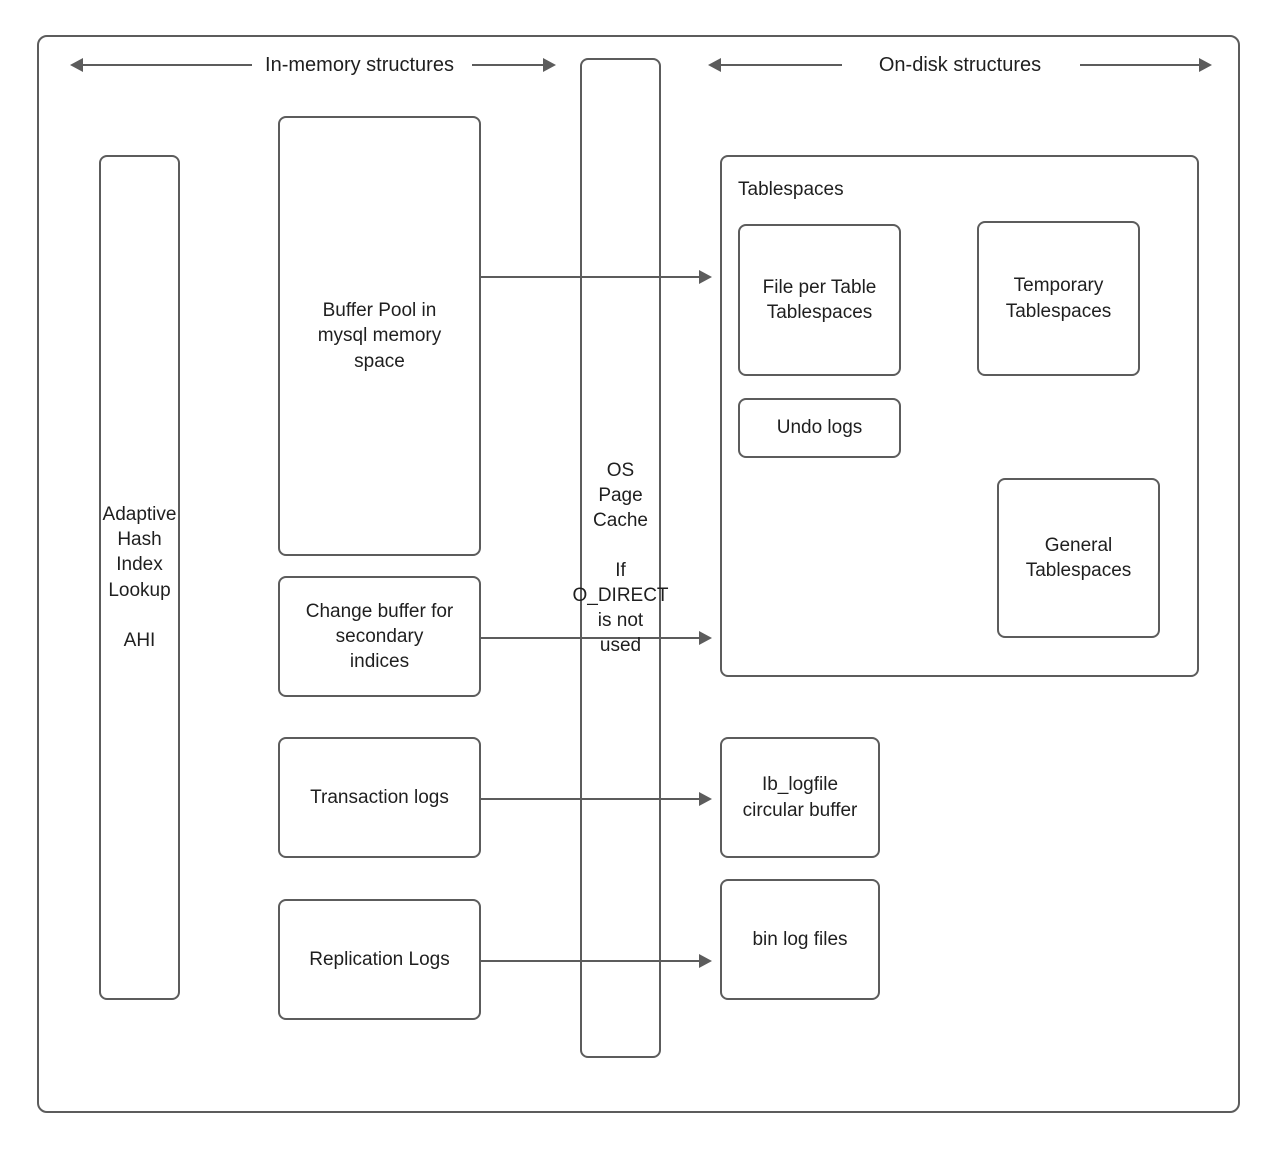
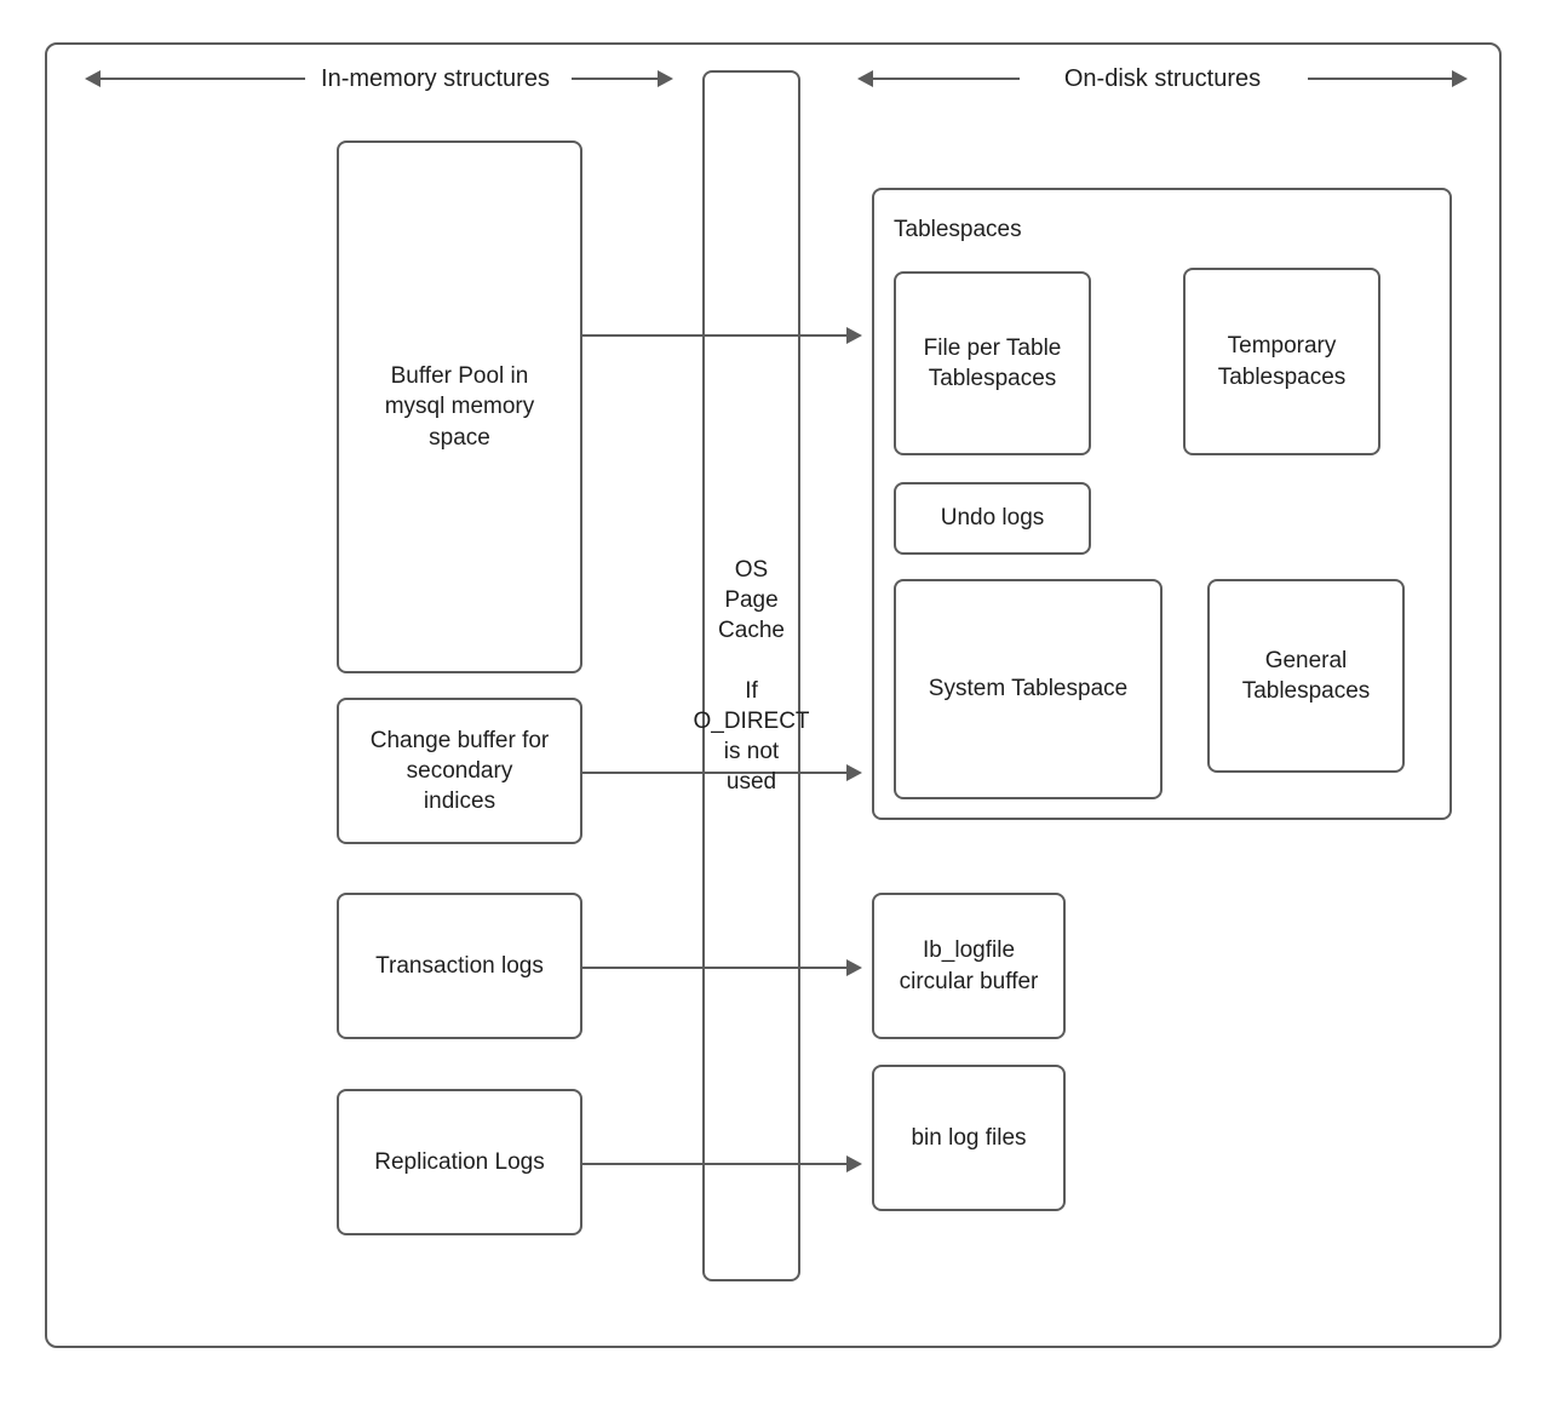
  In-memory structures
  On-disk structures
- Adaptive
- Hash
- Index
- Lookup
- AHI
  Buffer Pool in
  mysql memory
  space
  Change buffer for
  secondary
  indices
  Transaction logs
  Replication Logs
  OS
  Page
  Cache
  If
  O_DIRECT
  is not
  used
  Tablespaces
  File per Table
  Tablespaces
  Temporary
  Tablespaces
  Undo logs
+ System Tablespace
  General
  Tablespaces
  Ib_logfile
  circular buffer
  bin log files
